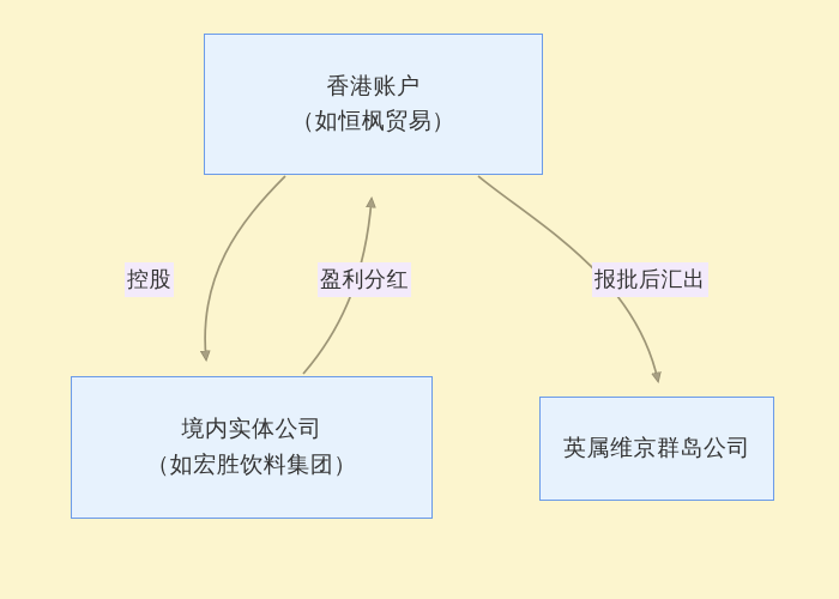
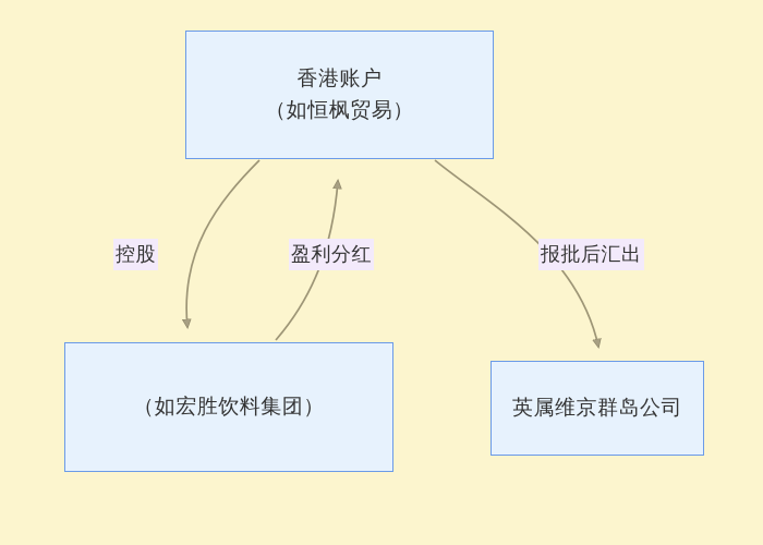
  香港账户
  （如恒枫贸易）
- 境内实体公司
  （如宏胜饮料集团）
  英属维京群岛公司
  控股
  盈利分红
  报批后汇出
